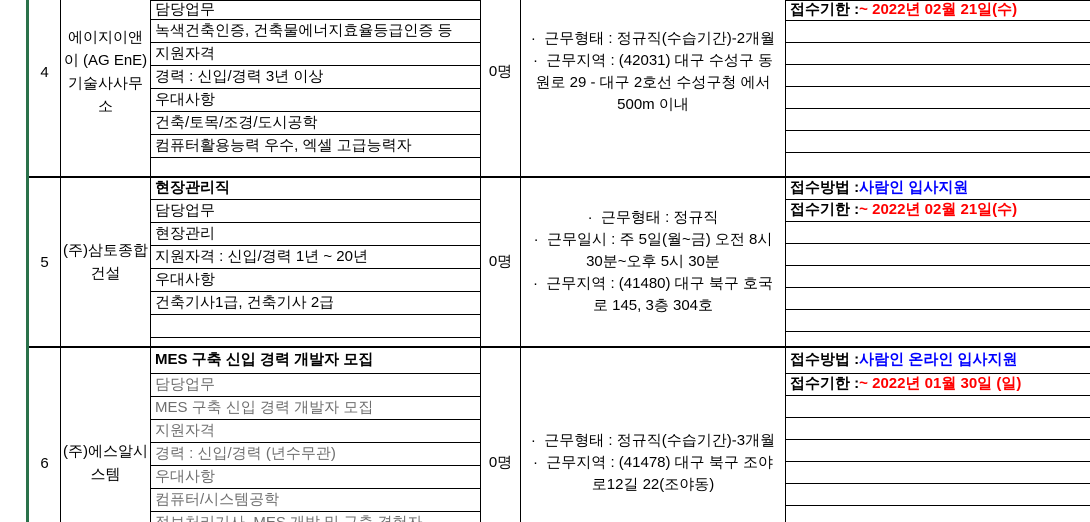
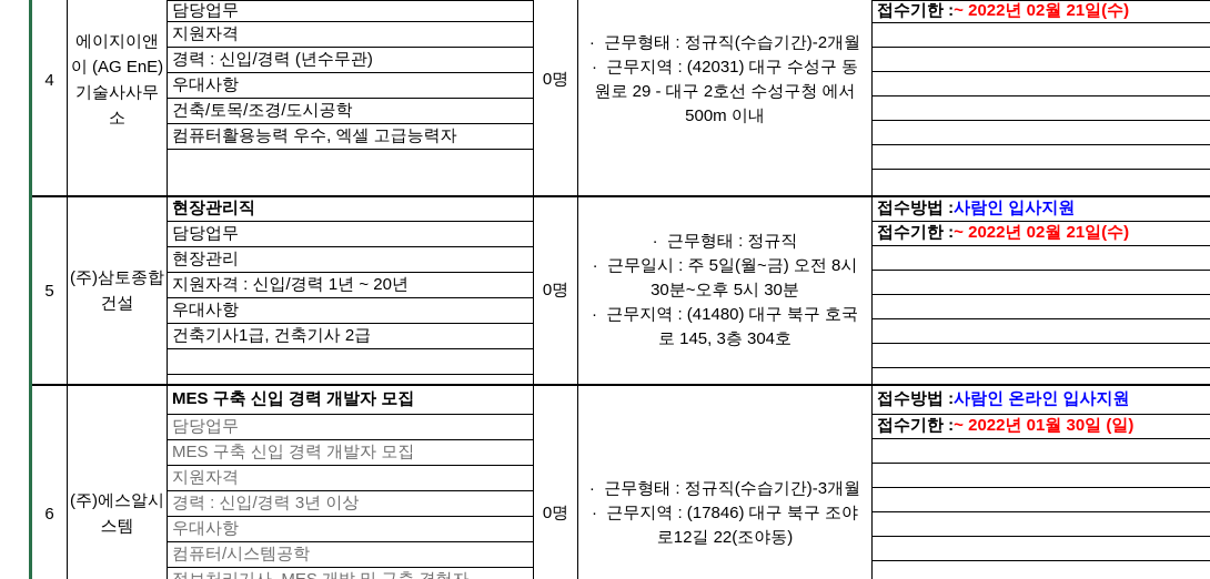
  4
  에이지이앤이 (AG EnE) 기술사사무소
  담당업무
- 녹색건축인증, 건축물에너지효율등급인증 등
  지원자격
- 경력 : 신입/경력 3년 이상
+ 경력 : 신입/경력 (년수무관)
  우대사항
  건축/토목/조경/도시공학
  컴퓨터활용능력 우수, 엑셀 고급능력자
  0명
  · 근무형태 : 정규직(수습기간)-2개월
  · 근무지역 : (42031) 대구 수성구 동원로 29 - 대구 2호선 수성구청 에서 500m 이내
  접수기한 :
  ~ 2022년 02월 21일(수)
  5
  (주)삼토종합건설
  현장관리직
  담당업무
  현장관리
  지원자격 : 신입/경력 1년 ~ 20년
  우대사항
  건축기사1급, 건축기사 2급
  0명
  · 근무형태 : 정규직
  · 근무일시 : 주 5일(월~금) 오전 8시 30분~오후 5시 30분
  · 근무지역 : (41480) 대구 북구 호국로 145, 3층 304호
  접수방법 :
  사람인 입사지원
  접수기한 :
  ~ 2022년 02월 21일(수)
  6
  (주)에스알시스템
  MES 구축 신입 경력 개발자 모집
  담당업무
  MES 구축 신입 경력 개발자 모집
  지원자격
- 경력 : 신입/경력 (년수무관)
+ 경력 : 신입/경력 3년 이상
  우대사항
  컴퓨터/시스템공학
  0명
  · 근무형태 : 정규직(수습기간)-3개월
- · 근무지역 : (41478) 대구 북구 조야로12길 22(조야동)
+ · 근무지역 : (17846) 대구 북구 조야로12길 22(조야동)
  접수방법 :
  사람인 온라인 입사지원
  접수기한 :
  ~ 2022년 01월 30일 (일)
